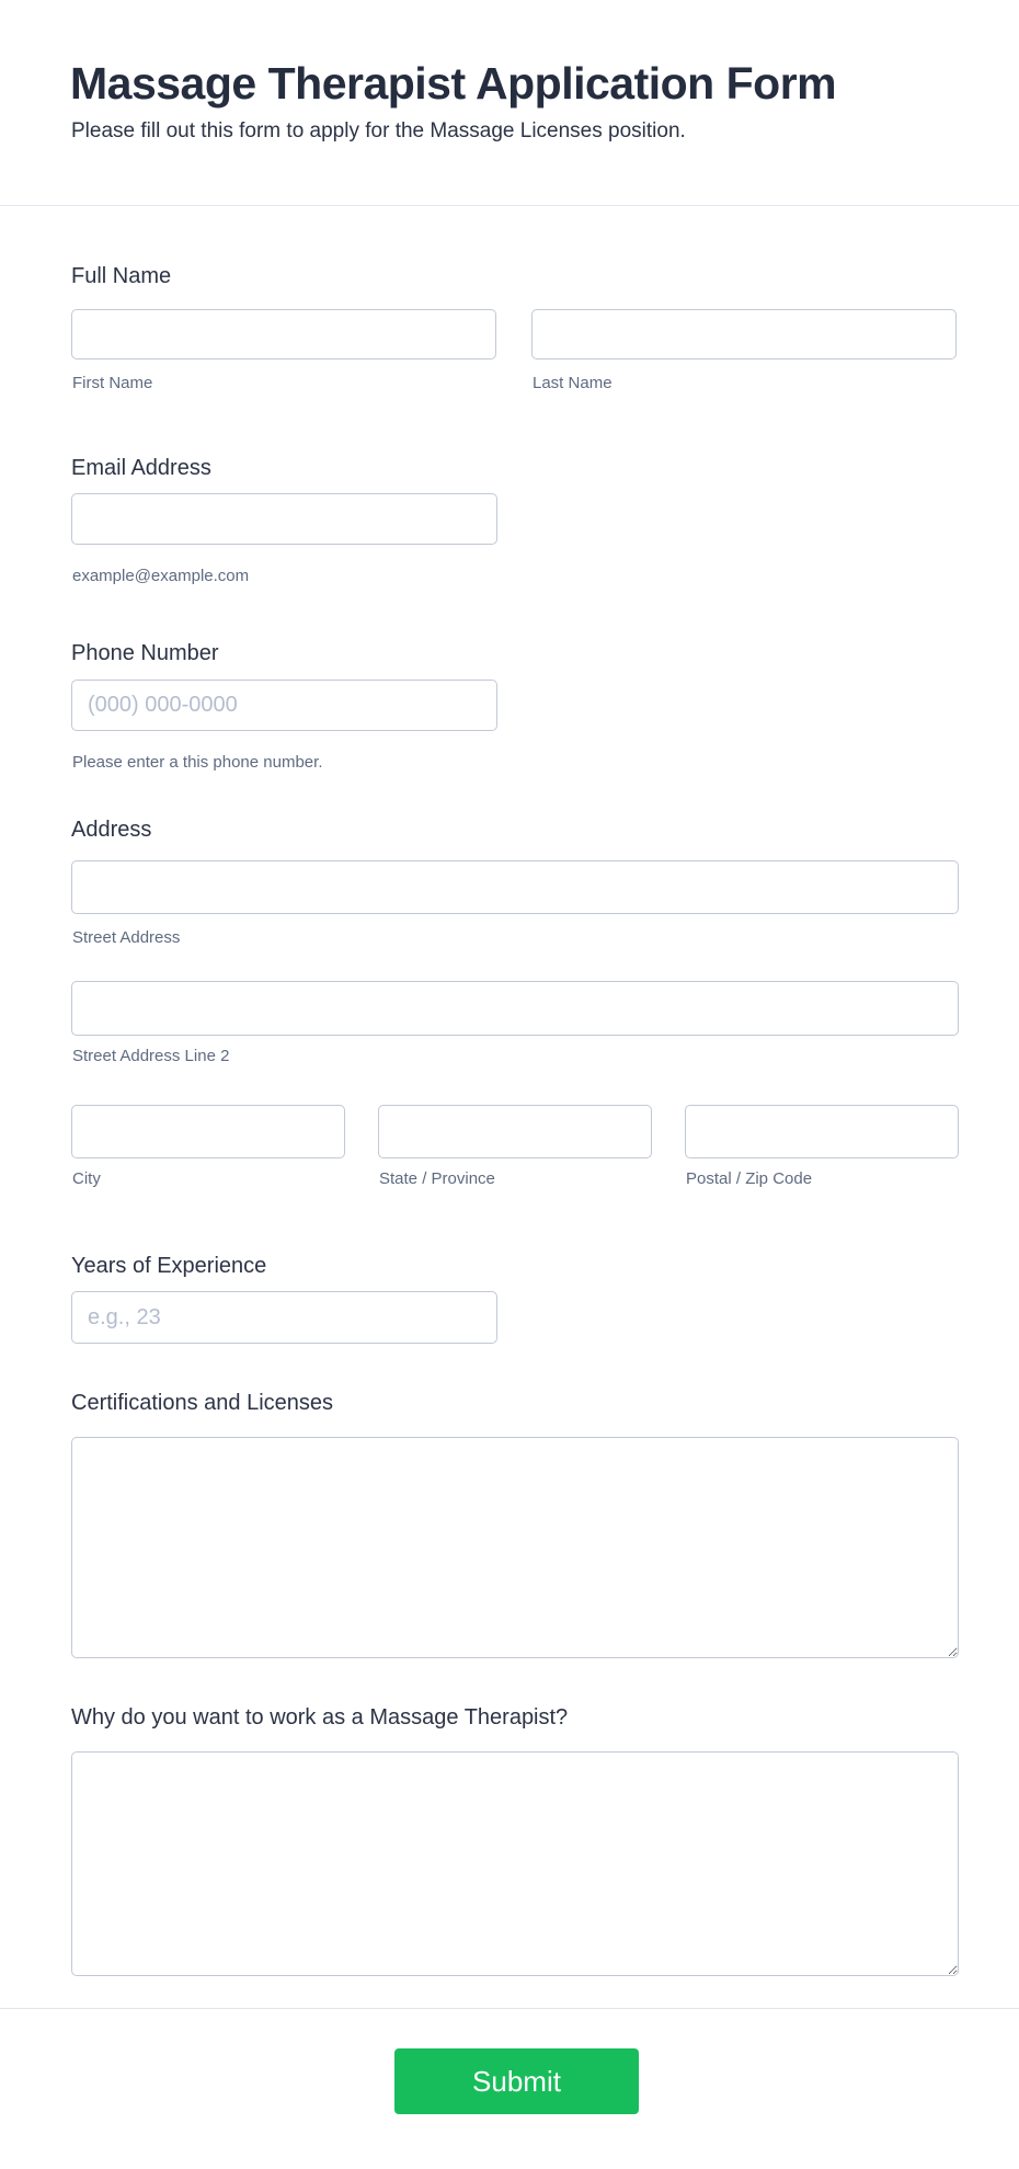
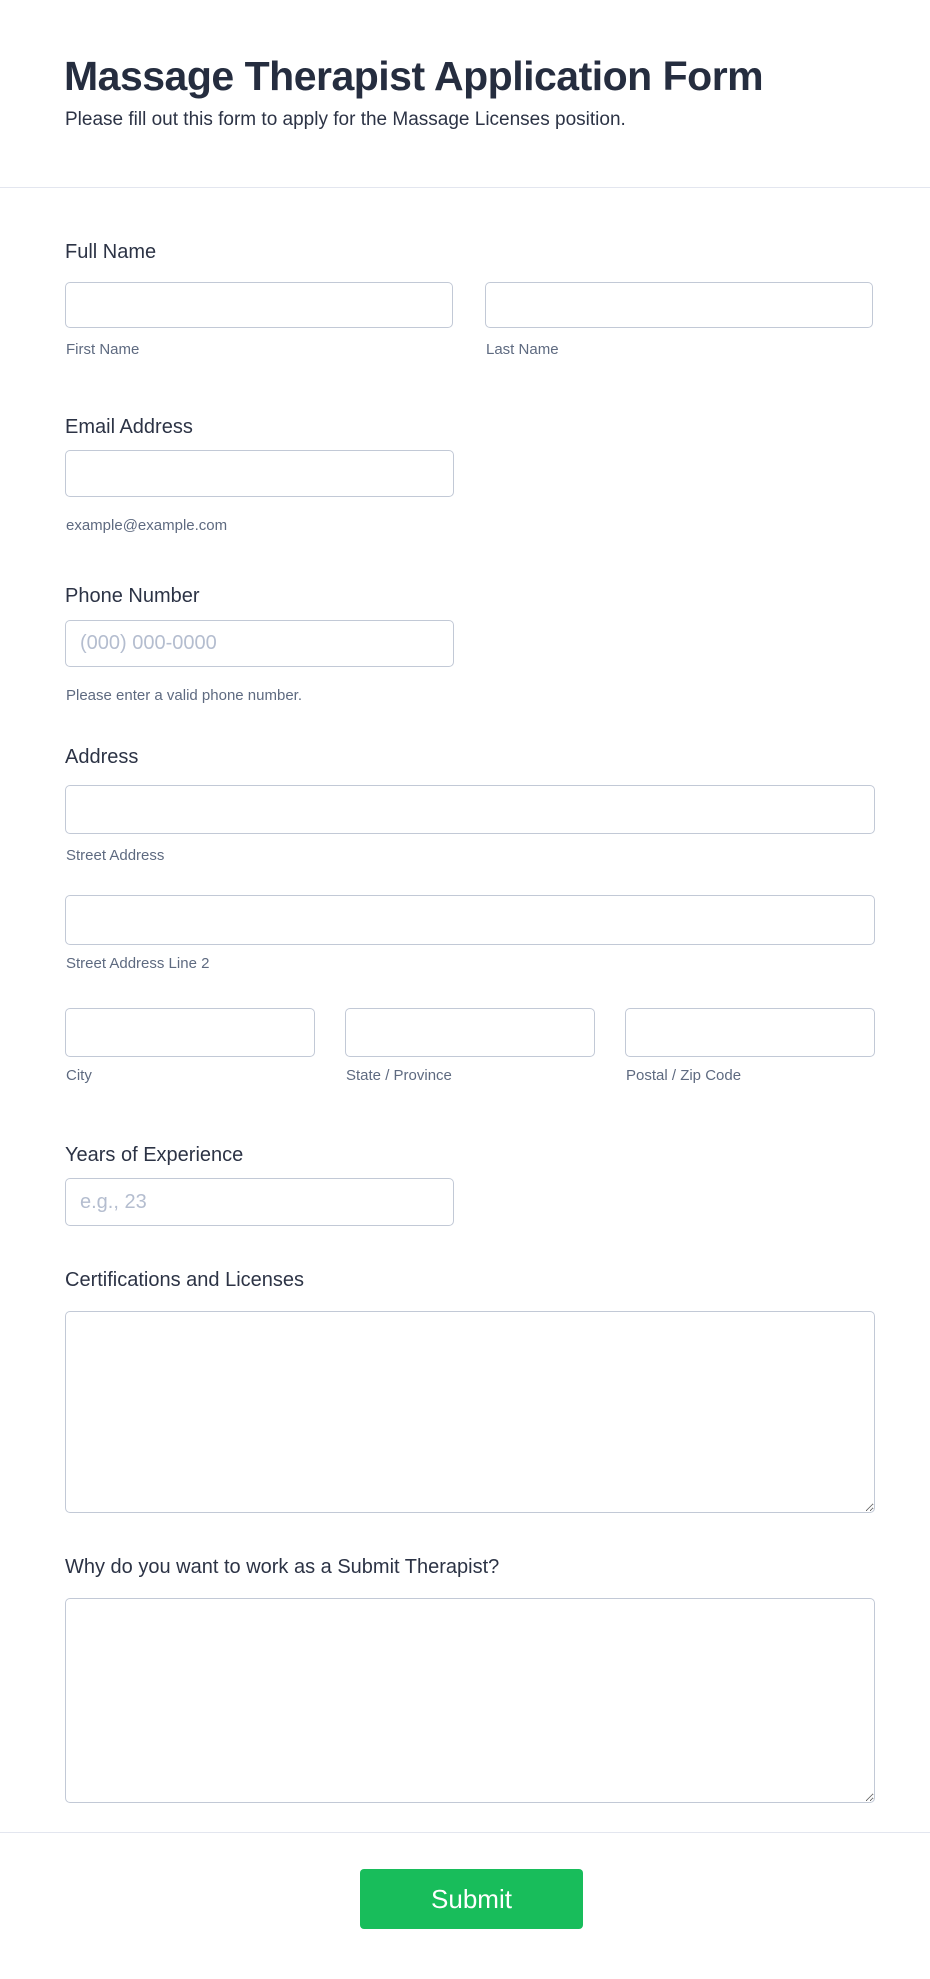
  Massage Therapist Application Form
  Please fill out this form to apply for the Massage Licenses position.
  Full Name
  First Name
  Last Name
  Email Address
  example@example.com
  Phone Number
  (000) 000-0000
- Please enter a this phone number.
+ Please enter a valid phone number.
  Address
  Street Address
  Street Address Line 2
  City
  State / Province
  Postal / Zip Code
  Years of Experience
  e.g., 23
  Certifications and Licenses
- Why do you want to work as a Massage Therapist?
+ Why do you want to work as a Submit Therapist?
  Submit
